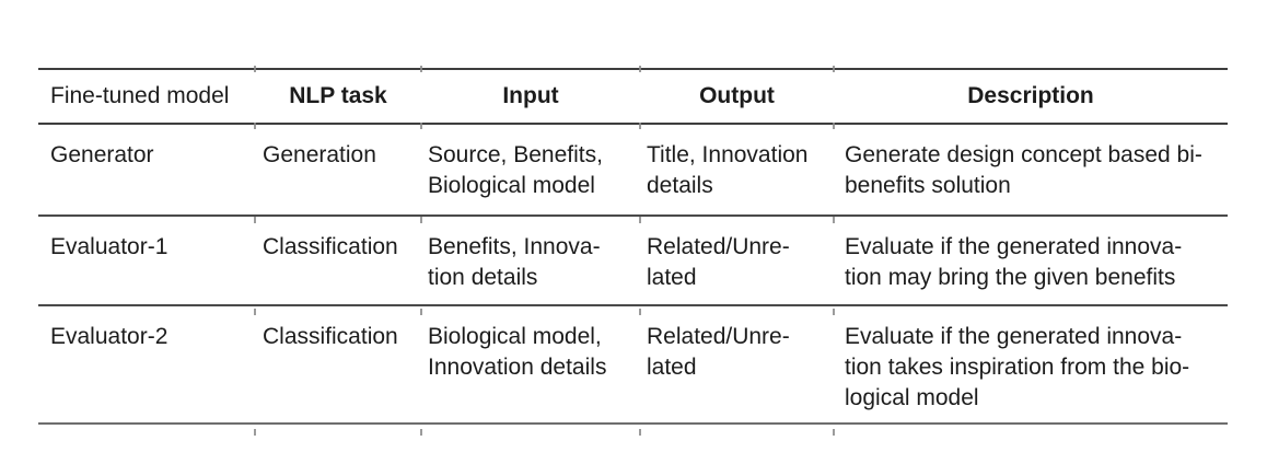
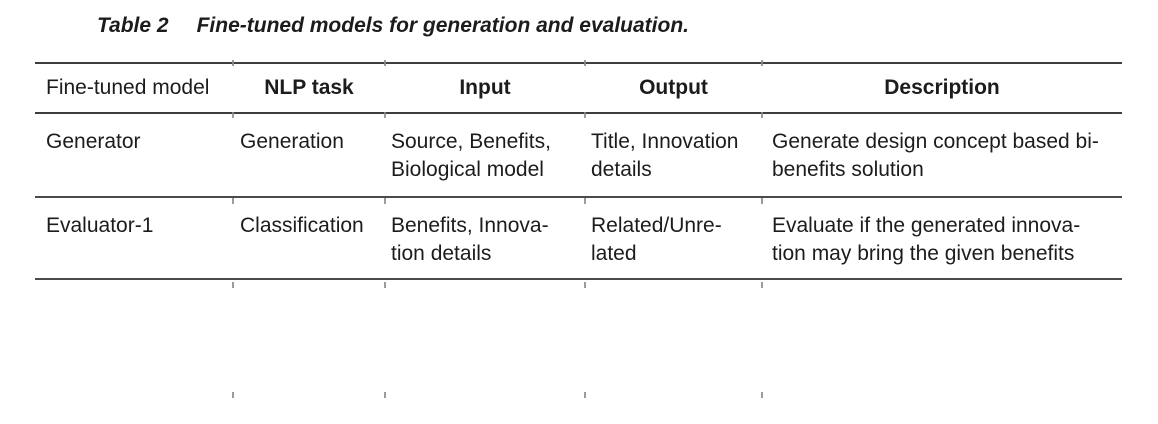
+ Table 2 Fine-tuned models for generation and evaluation.
  Fine-tuned model	NLP task	Input	Output	Description
  Generator	Generation	Source, Benefits, Biological model	Title, Innovation details	Generate design concept based bi- benefits solution
  Evaluator-1	Classification	Benefits, Innova- tion details	Related/Unre- lated	Evaluate if the generated innova- tion may bring the given benefits
- Evaluator-2	Classification	Biological model, Innovation details	Related/Unre- lated	Evaluate if the generated innova- tion takes inspiration from the bio- logical model
